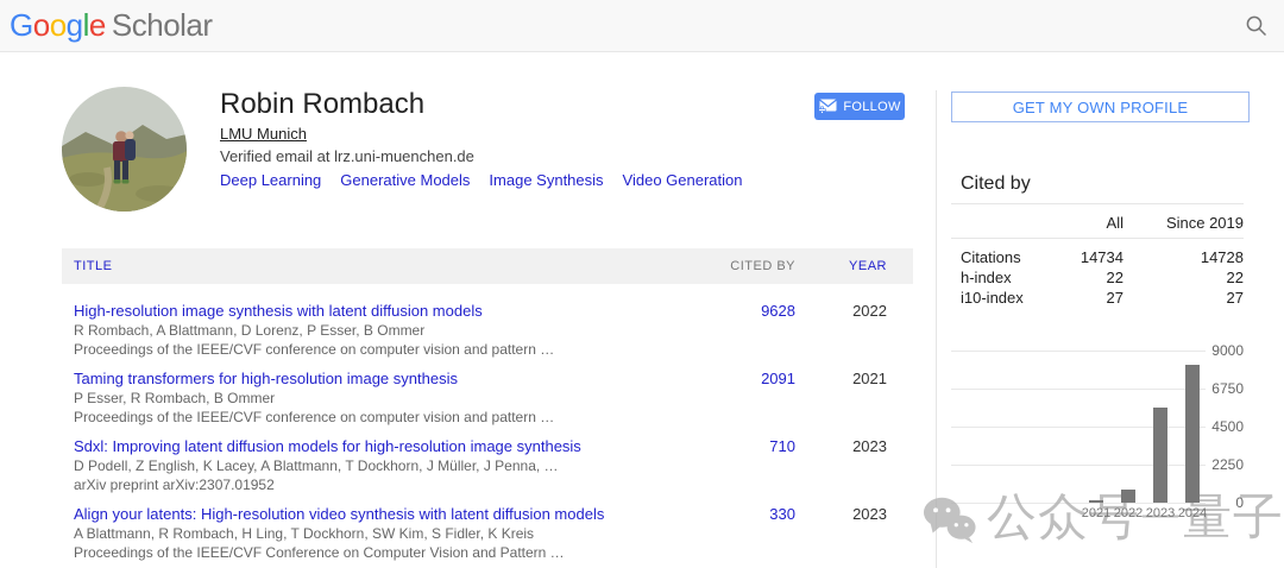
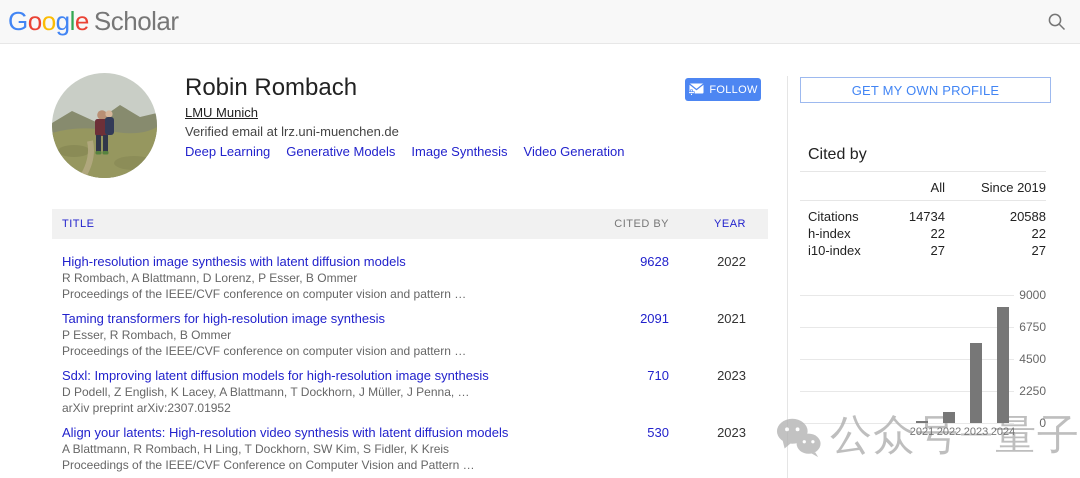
  Google Scholar
  Robin Rombach
  LMU Munich
  Verified email at lrz.uni-muenchen.de
  Deep Learning
  Generative Models
  Image Synthesis
  Video Generation
  FOLLOW
  TITLE
  CITED BY
  YEAR
  High-resolution image synthesis with latent diffusion models
  R Rombach, A Blattmann, D Lorenz, P Esser, B Ommer
  Proceedings of the IEEE/CVF conference on computer vision and pattern …
  9628
  2022
  Taming transformers for high-resolution image synthesis
  P Esser, R Rombach, B Ommer
  Proceedings of the IEEE/CVF conference on computer vision and pattern …
  2091
  2021
  Sdxl: Improving latent diffusion models for high-resolution image synthesis
  D Podell, Z English, K Lacey, A Blattmann, T Dockhorn, J Müller, J Penna, …
  arXiv preprint arXiv:2307.01952
  710
  2023
  Align your latents: High-resolution video synthesis with latent diffusion models
  A Blattmann, R Rombach, H Ling, T Dockhorn, SW Kim, S Fidler, K Kreis
  Proceedings of the IEEE/CVF Conference on Computer Vision and Pattern …
- 330
+ 530
  2023
  GET MY OWN PROFILE
  Cited by
  All
  Since 2019
  Citations
  14734
- 14728
+ 20588
  h-index
  22
  22
  i10-index
  27
  27
  0
  2250
  4500
  6750
  9000
  2021
  2022
  2023
  2024
  公众号—量子
